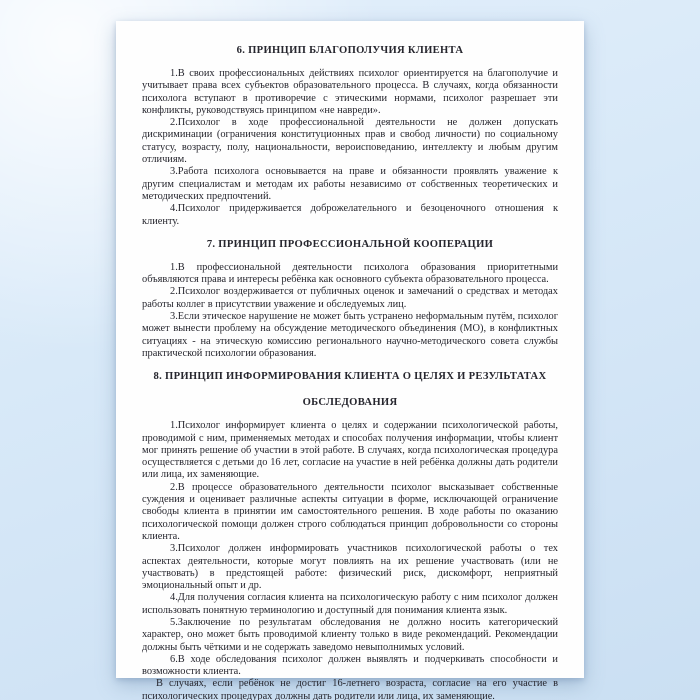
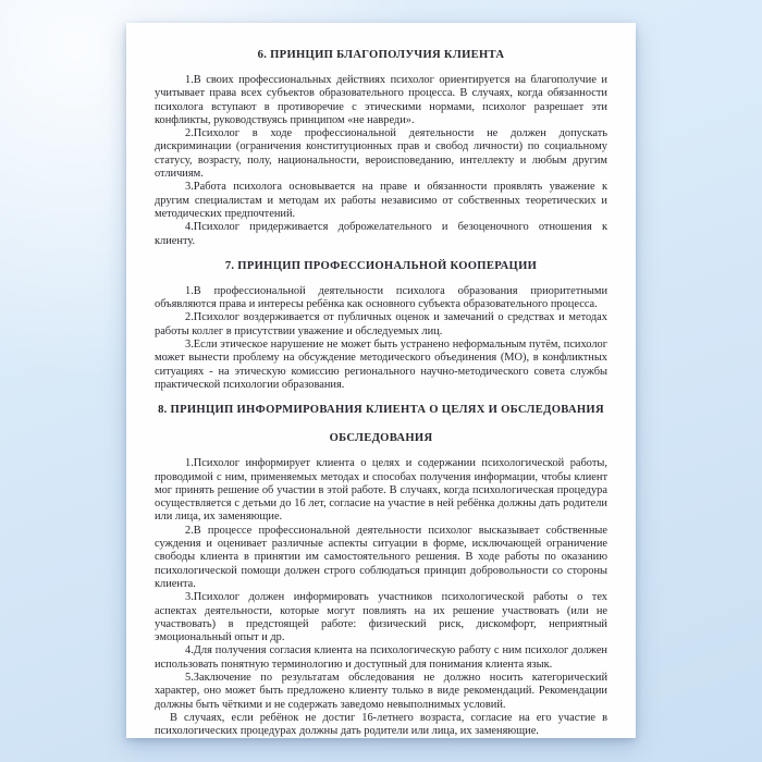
  6. ПРИНЦИП БЛАГОПОЛУЧИЯ КЛИЕНТА
  1.В своих профессиональных действиях психолог ориентируется на благополучие и учитывает права всех субъектов образовательного процесса. В случаях, когда обязанности психолога вступают в противоречие с этическими нормами, психолог разрешает эти конфликты, руководствуясь принципом «не навреди».
  2.Психолог в ходе профессиональной деятельности не должен допускать дискриминации (ограничения конституционных прав и свобод личности) по социальному статусу, возрасту, полу, национальности, вероисповеданию, интеллекту и любым другим отличиям.
  3.Работа психолога основывается на праве и обязанности проявлять уважение к другим специалистам и методам их работы независимо от собственных теоретических и методических предпочтений.
  4.Психолог придерживается доброжелательного и безоценочного отношения к клиенту.
  7. ПРИНЦИП ПРОФЕССИОНАЛЬНОЙ КООПЕРАЦИИ
  1.В профессиональной деятельности психолога образования приоритетными объявляются права и интересы ребёнка как основного субъекта образовательного процесса.
  2.Психолог воздерживается от публичных оценок и замечаний о средствах и методах работы коллег в присутствии уважение и обследуемых лиц.
  3.Если этическое нарушение не может быть устранено неформальным путём, психолог может вынести проблему на обсуждение методического объединения (МО), в конфликтных ситуациях - на этическую комиссию регионального научно-методического совета службы практической психологии образования.
- 8. ПРИНЦИП ИНФОРМИРОВАНИЯ КЛИЕНТА О ЦЕЛЯХ И РЕЗУЛЬТАТАХ
+ 8. ПРИНЦИП ИНФОРМИРОВАНИЯ КЛИЕНТА О ЦЕЛЯХ И ОБСЛЕДОВАНИЯ
  ОБСЛЕДОВАНИЯ
  1.Психолог информирует клиента о целях и содержании психологической работы, проводимой с ним, применяемых методах и способах получения информации, чтобы клиент мог принять решение об участии в этой работе. В случаях, когда психологическая процедура осуществляется с детьми до 16 лет, согласие на участие в ней ребёнка должны дать родители или лица, их заменяющие.
- 2.В процессе образовательного деятельности психолог высказывает собственные суждения и оценивает различные аспекты ситуации в форме, исключающей ограничение свободы клиента в принятии им самостоятельного решения. В ходе работы по оказанию психологической помощи должен строго соблюдаться принцип добровольности со стороны клиента.
+ 2.В процессе профессиональной деятельности психолог высказывает собственные суждения и оценивает различные аспекты ситуации в форме, исключающей ограничение свободы клиента в принятии им самостоятельного решения. В ходе работы по оказанию психологической помощи должен строго соблюдаться принцип добровольности со стороны клиента.
  3.Психолог должен информировать участников психологической работы о тех аспектах деятельности, которые могут повлиять на их решение участвовать (или не участвовать) в предстоящей работе: физический риск, дискомфорт, неприятный эмоциональный опыт и др.
  4.Для получения согласия клиента на психологическую работу с ним психолог должен использовать понятную терминологию и доступный для понимания клиента язык.
- 5.Заключение по результатам обследования не должно носить категорический характер, оно может быть проводимой клиенту только в виде рекомендаций. Рекомендации должны быть чёткими и не содержать заведомо невыполнимых условий.
+ 5.Заключение по результатам обследования не должно носить категорический характер, оно может быть предложено клиенту только в виде рекомендаций. Рекомендации должны быть чёткими и не содержать заведомо невыполнимых условий.
- 6.В ходе обследования психолог должен выявлять и подчеркивать способности и возможности клиента.
  В случаях, если ребёнок не достиг 16-летнего возраста, согласие на его участие в психологических процедурах должны дать родители или лица, их заменяющие.
